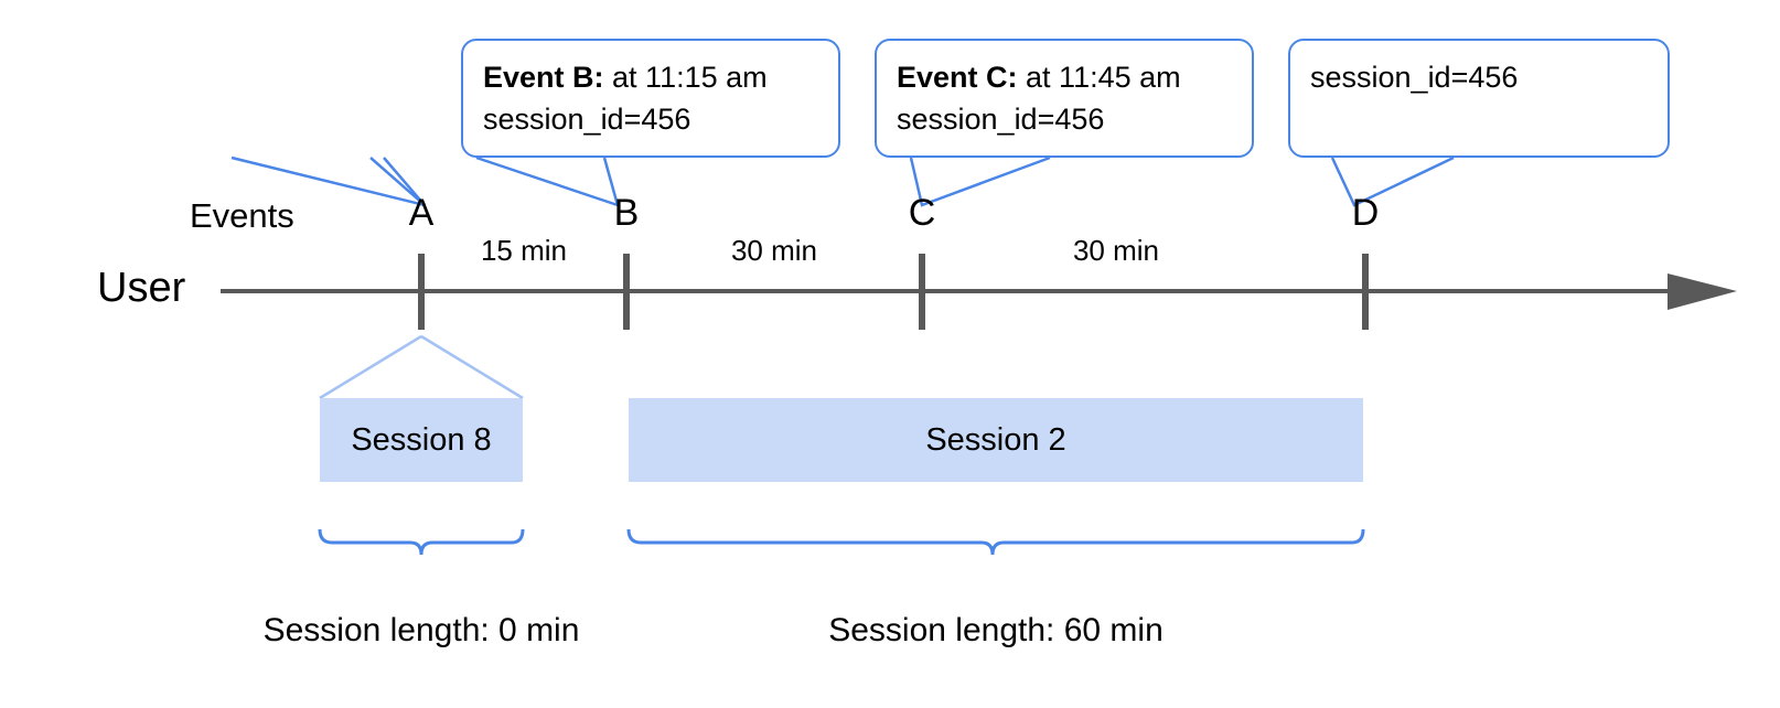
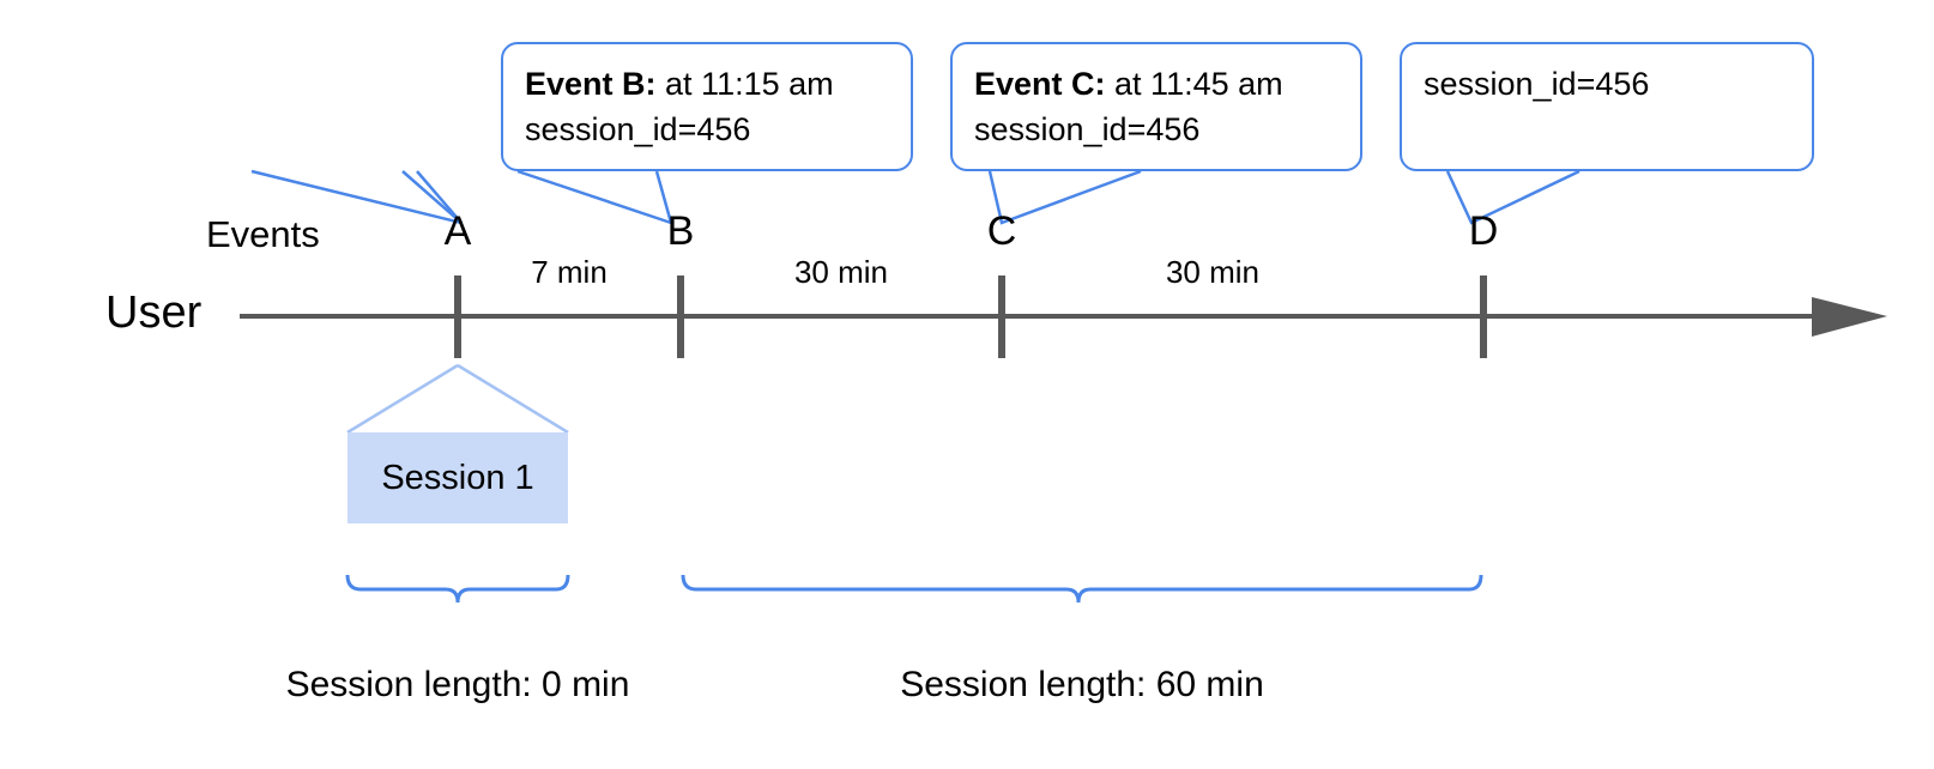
  Event B: at 11:15 am
  session_id=456
  Event C: at 11:45 am
  session_id=456
  session_id=456
  Events
  User
  A
  B
  C
  D
- 15 min
+ 7 min
  30 min
  30 min
- Session 8
+ Session 1
- Session 2
  Session length: 0 min
  Session length: 60 min
